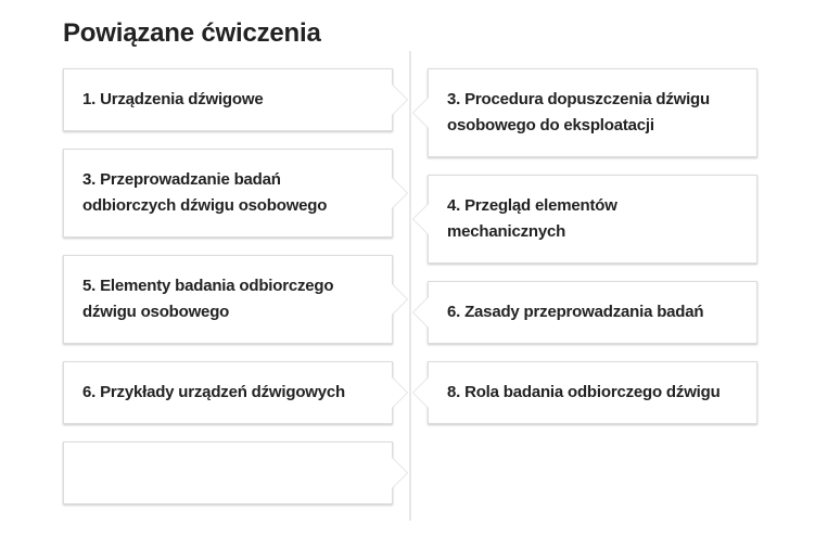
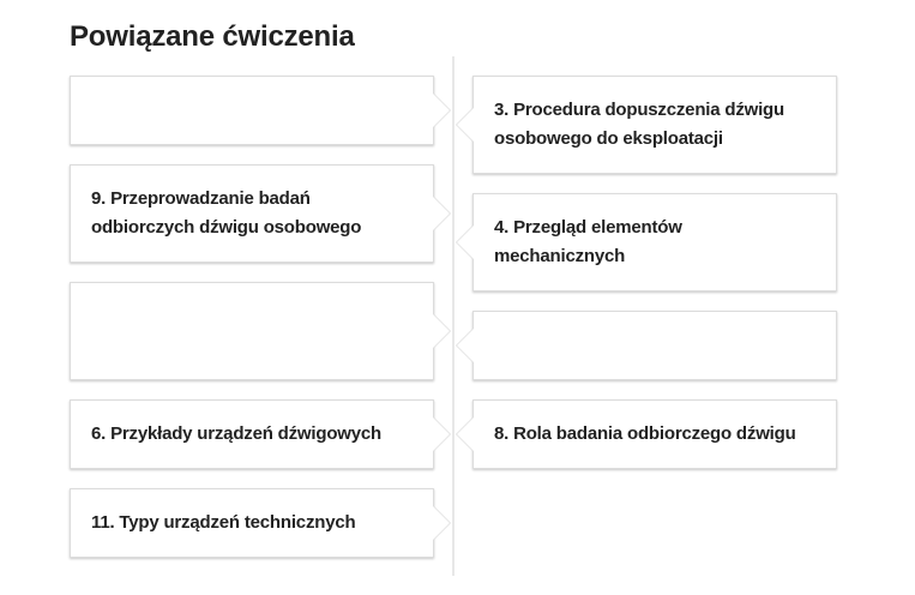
  Powiązane ćwiczenia
- 1. Urządzenia dźwigowe
  3. Procedura dopuszczenia dźwigu osobowego do eksploatacji
- 3. Przeprowadzanie badań odbiorczych dźwigu osobowego
+ 9. Przeprowadzanie badań odbiorczych dźwigu osobowego
  4. Przegląd elementów mechanicznych
- 5. Elementy badania odbiorczego dźwigu osobowego
- 6. Zasady przeprowadzania badań
  6. Przykłady urządzeń dźwigowych
  8. Rola badania odbiorczego dźwigu
+ 11. Typy urządzeń technicznych
